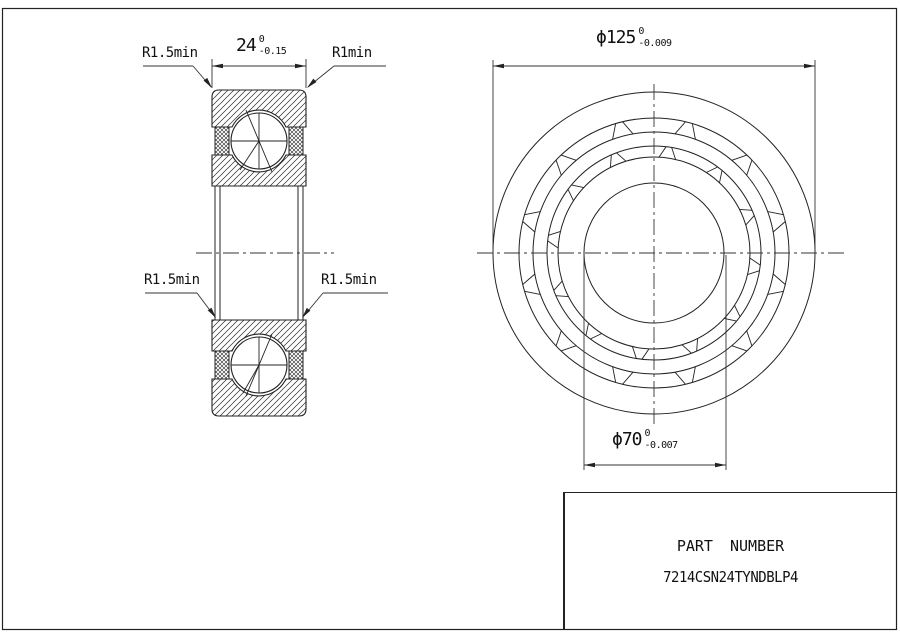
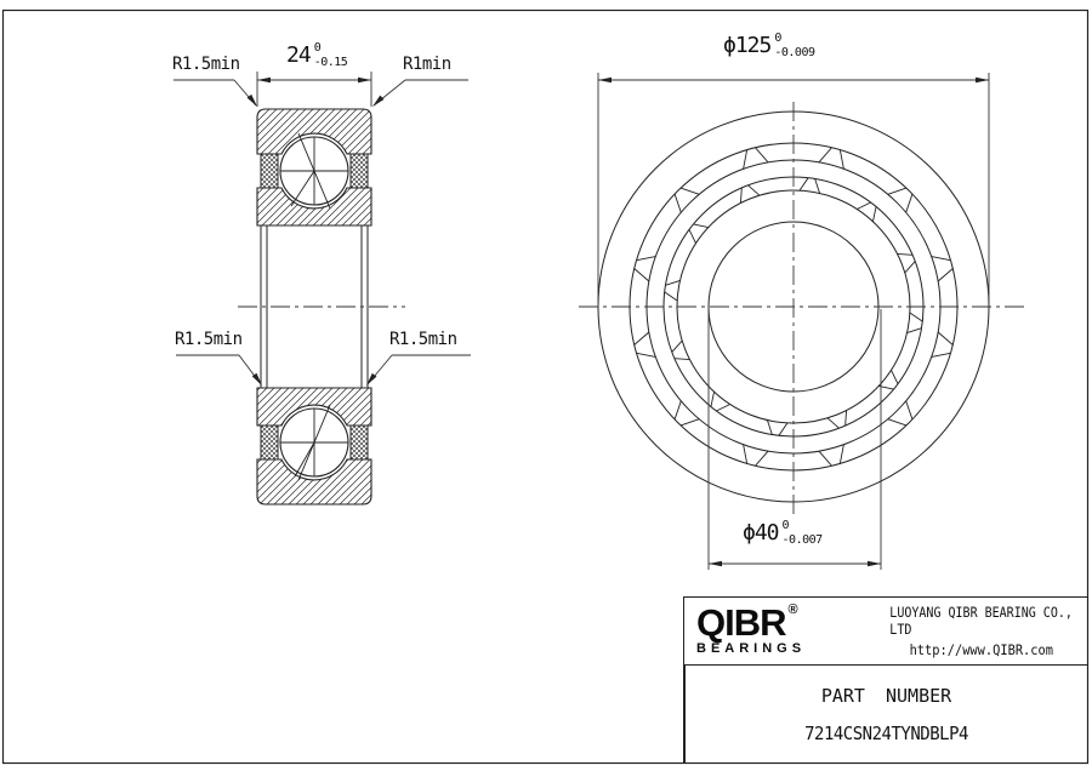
  R1.5min
  R1min
  R1.5min
  R1.5min
  24
  0
  -0.15
  ϕ
  125
  0
  -0.009
  ϕ
- 70
+ 40
  0
  -0.007
+ QIBR
+ ®
+ BEARINGS
+ LUOYANG QIBR BEARING CO., LTD
+ http://www.QIBR.com
  PART NUMBER
  7214CSN24TYNDBLP4
